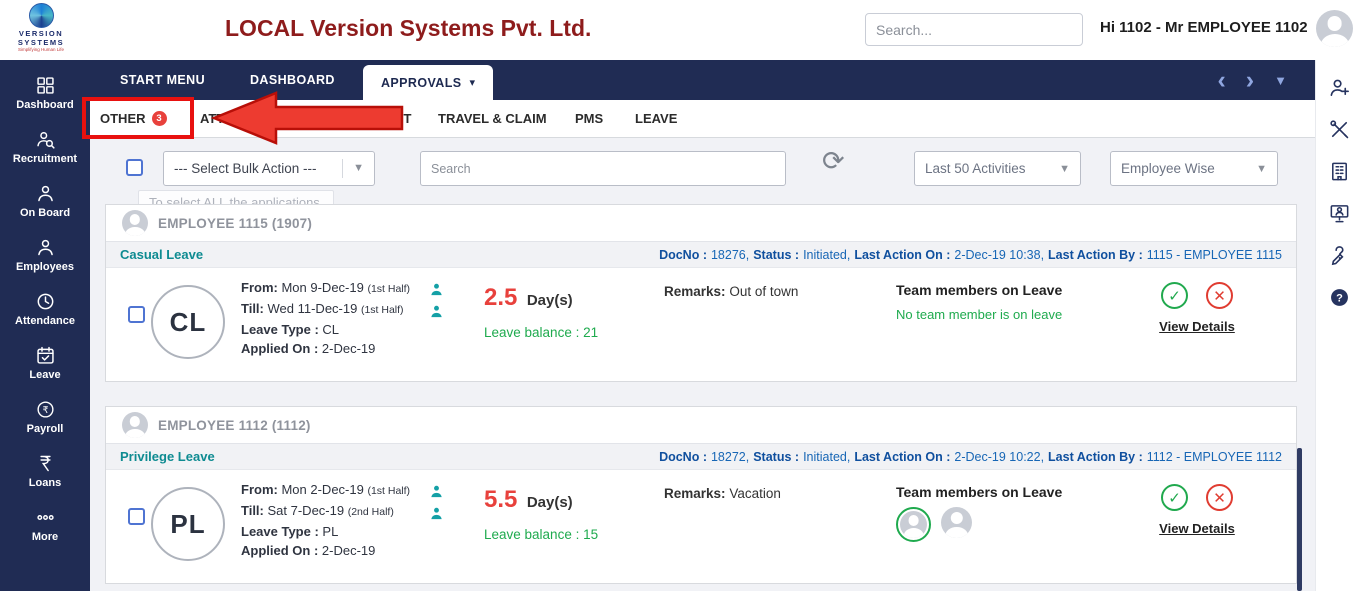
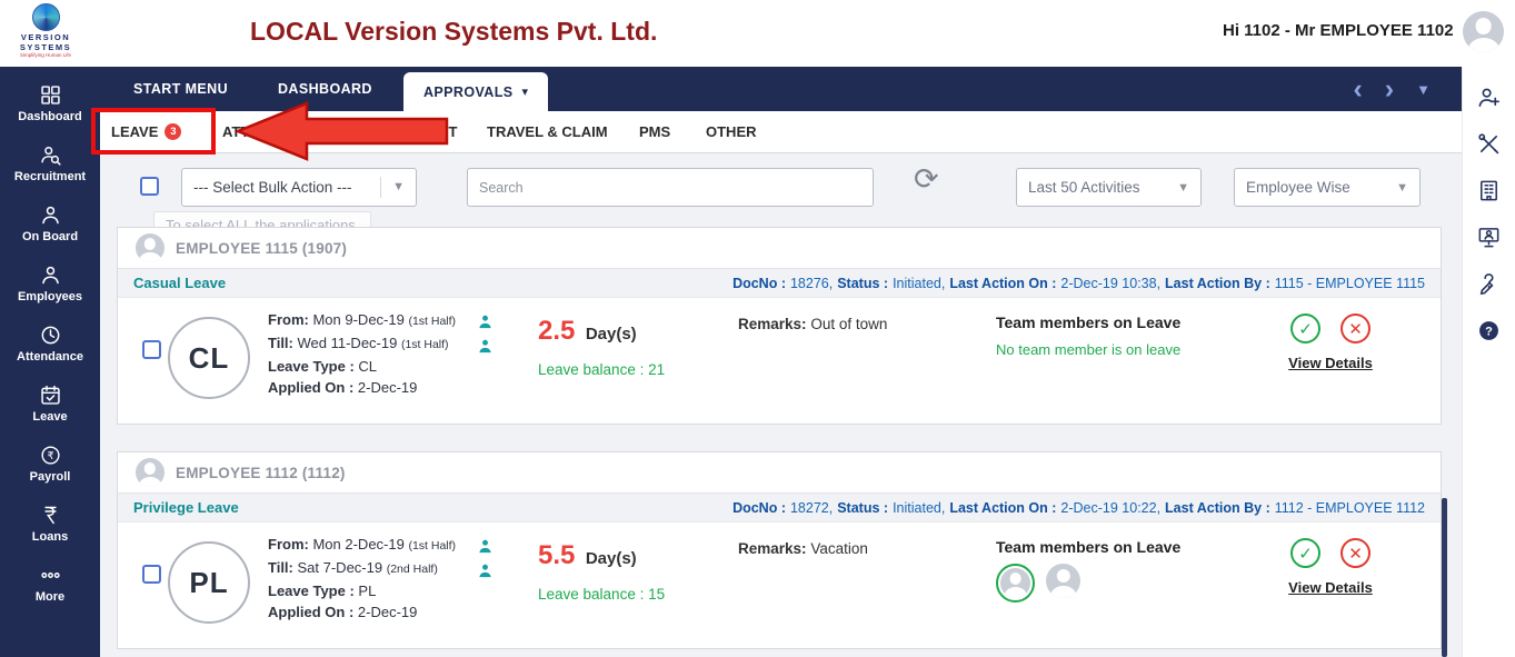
  VERSION
  SYSTEMS
  LOCAL Version Systems Pvt. Ltd.
- Search...
  Hi 1102 - Mr EMPLOYEE 1102
  Dashboard
  Recruitment
  On Board
  Employees
  Attendance
  Leave
  ₹
  Payroll
  Loans
  More
  START MENU
  DASHBOARD
  APPROVALS
  ▾
  ‹
  ›
  ▼
- OTHER
+ LEAVE
  3
  TRAVEL & CLAIM
  PMS
- LEAVE
+ OTHER
  ?
  --- Select Bulk Action ---
  ▼
  To select ALL the applications.
  Search
  ⟳
  Last 50 Activities
  ▼
  Employee Wise
  ▼
  EMPLOYEE 1115 (1907)
  Casual Leave
  DocNo :
  18276,
  Status :
  Initiated,
  Last Action On :
  2-Dec-19 10:38,
  Last Action By :
  1115 - EMPLOYEE 1115
  CL
  From: Mon 9-Dec-19 (1st Half)
  Till: Wed 11-Dec-19 (1st Half)
  Leave Type : CL
  Applied On : 2-Dec-19
  2.5 Day(s)
  Leave balance : 21
  Remarks: Out of town
  Team members on Leave
  No team member is on leave
  ✓
  ✕
  View Details
  EMPLOYEE 1112 (1112)
  Privilege Leave
  DocNo :
  18272,
  Status :
  Initiated,
  Last Action On :
  2-Dec-19 10:22,
  Last Action By :
  1112 - EMPLOYEE 1112
  PL
  From: Mon 2-Dec-19 (1st Half)
  Till: Sat 7-Dec-19 (2nd Half)
  Leave Type : PL
  Applied On : 2-Dec-19
  5.5 Day(s)
  Leave balance : 15
  Remarks: Vacation
  Team members on Leave
  ✓
  ✕
  View Details
